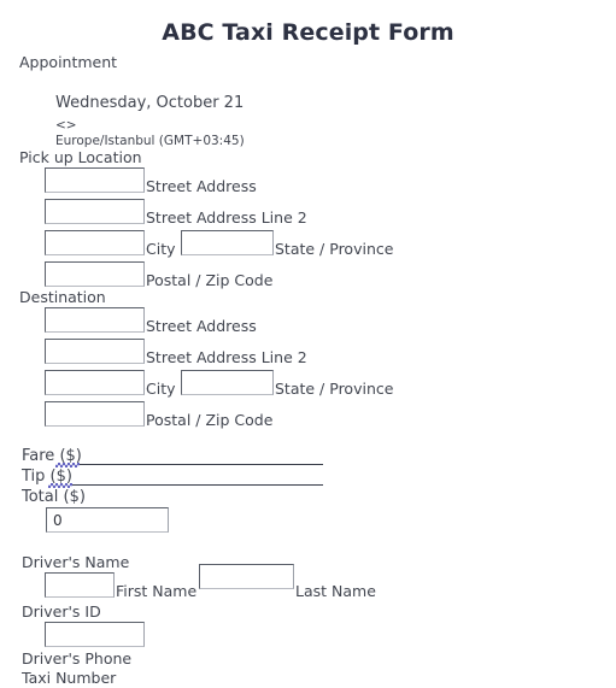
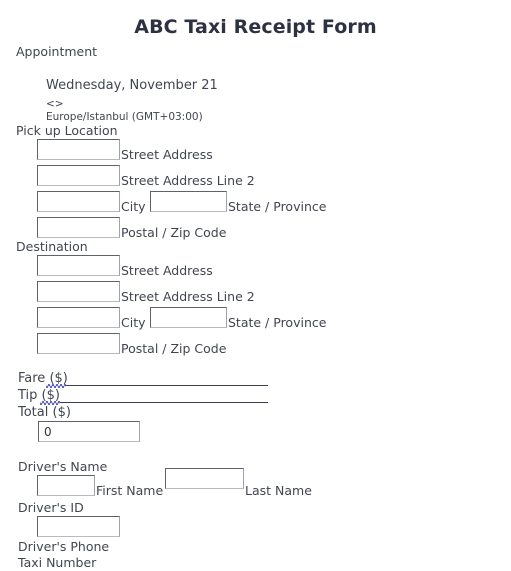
  ABC Taxi Receipt Form
  Appointment
- Wednesday, October 21
+ Wednesday, November 21
  <>
- Europe/Istanbul (GMT+03:45)
+ Europe/Istanbul (GMT+03:00)
  Pick up Location
  Street Address
  Street Address Line 2
  City
  State / Province
  Postal / Zip Code
  Destination
  Street Address
  Street Address Line 2
  City
  State / Province
  Postal / Zip Code
  Fare ($)
  Tip ($)
  Total ($)
  0
  Driver's Name
  First Name
  Last Name
  Driver's ID
  Driver's Phone
  Taxi Number
